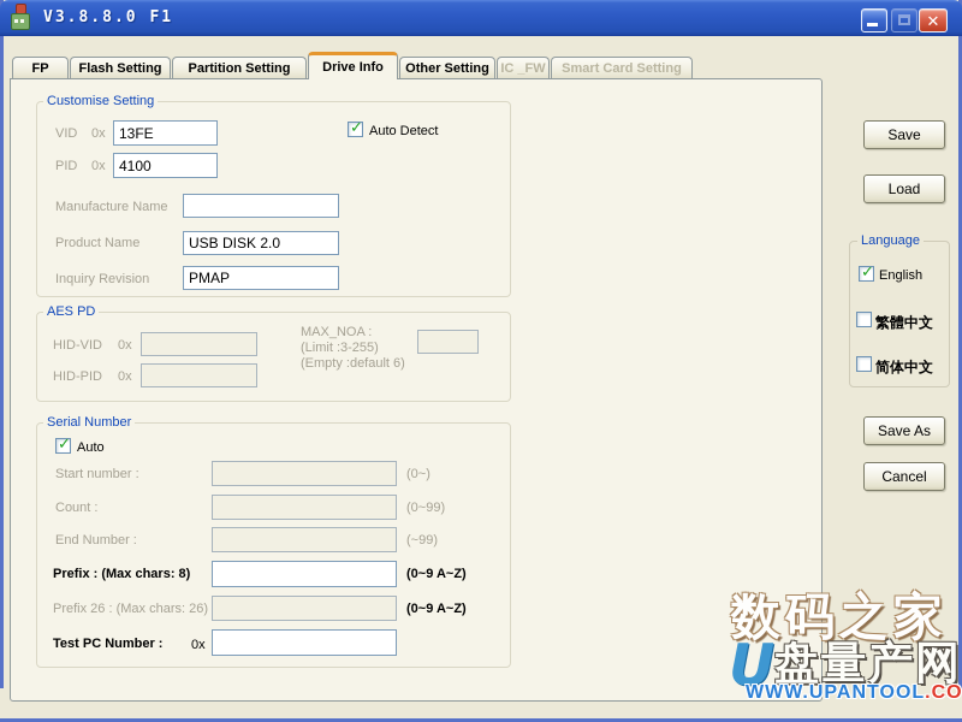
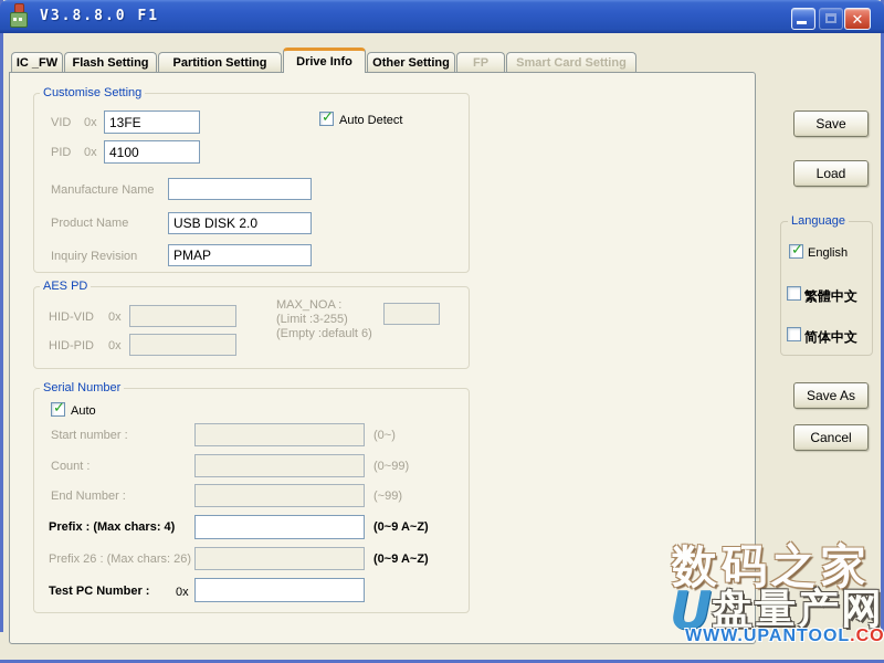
  V3.8.8.0 F1
  ✕
- FP
+ IC _FW
  Flash Setting
  Partition Setting
  Drive Info
  Other Setting
- IC _FW
+ FP
  Smart Card Setting
  Customise Setting
  VID
  0x
  13FE
  PID
  0x
  4100
  ✓
  Auto Detect
  Manufacture Name
  Product Name
  USB DISK 2.0
  Inquiry Revision
  PMAP
  AES PD
  HID-VID
  0x
  HID-PID
  0x
  MAX_NOA :
  (Limit :3-255)
  (Empty :default 6)
  Serial Number
  ✓
  Auto
  Start number :
  (0~)
  Count :
  (0~99)
  End Number :
  (~99)
- Prefix : (Max chars: 8)
+ Prefix : (Max chars: 4)
  (0~9 A~Z)
  Prefix 26 : (Max chars: 26)
  (0~9 A~Z)
  Test PC Number :
  0x
  Save
  Load
  Language
  ✓
  English
  繁體中文
  简体中文
  Save As
  Cancel
  数码之家
  U盘量产网
  WWW.UPANTOOL.CO
